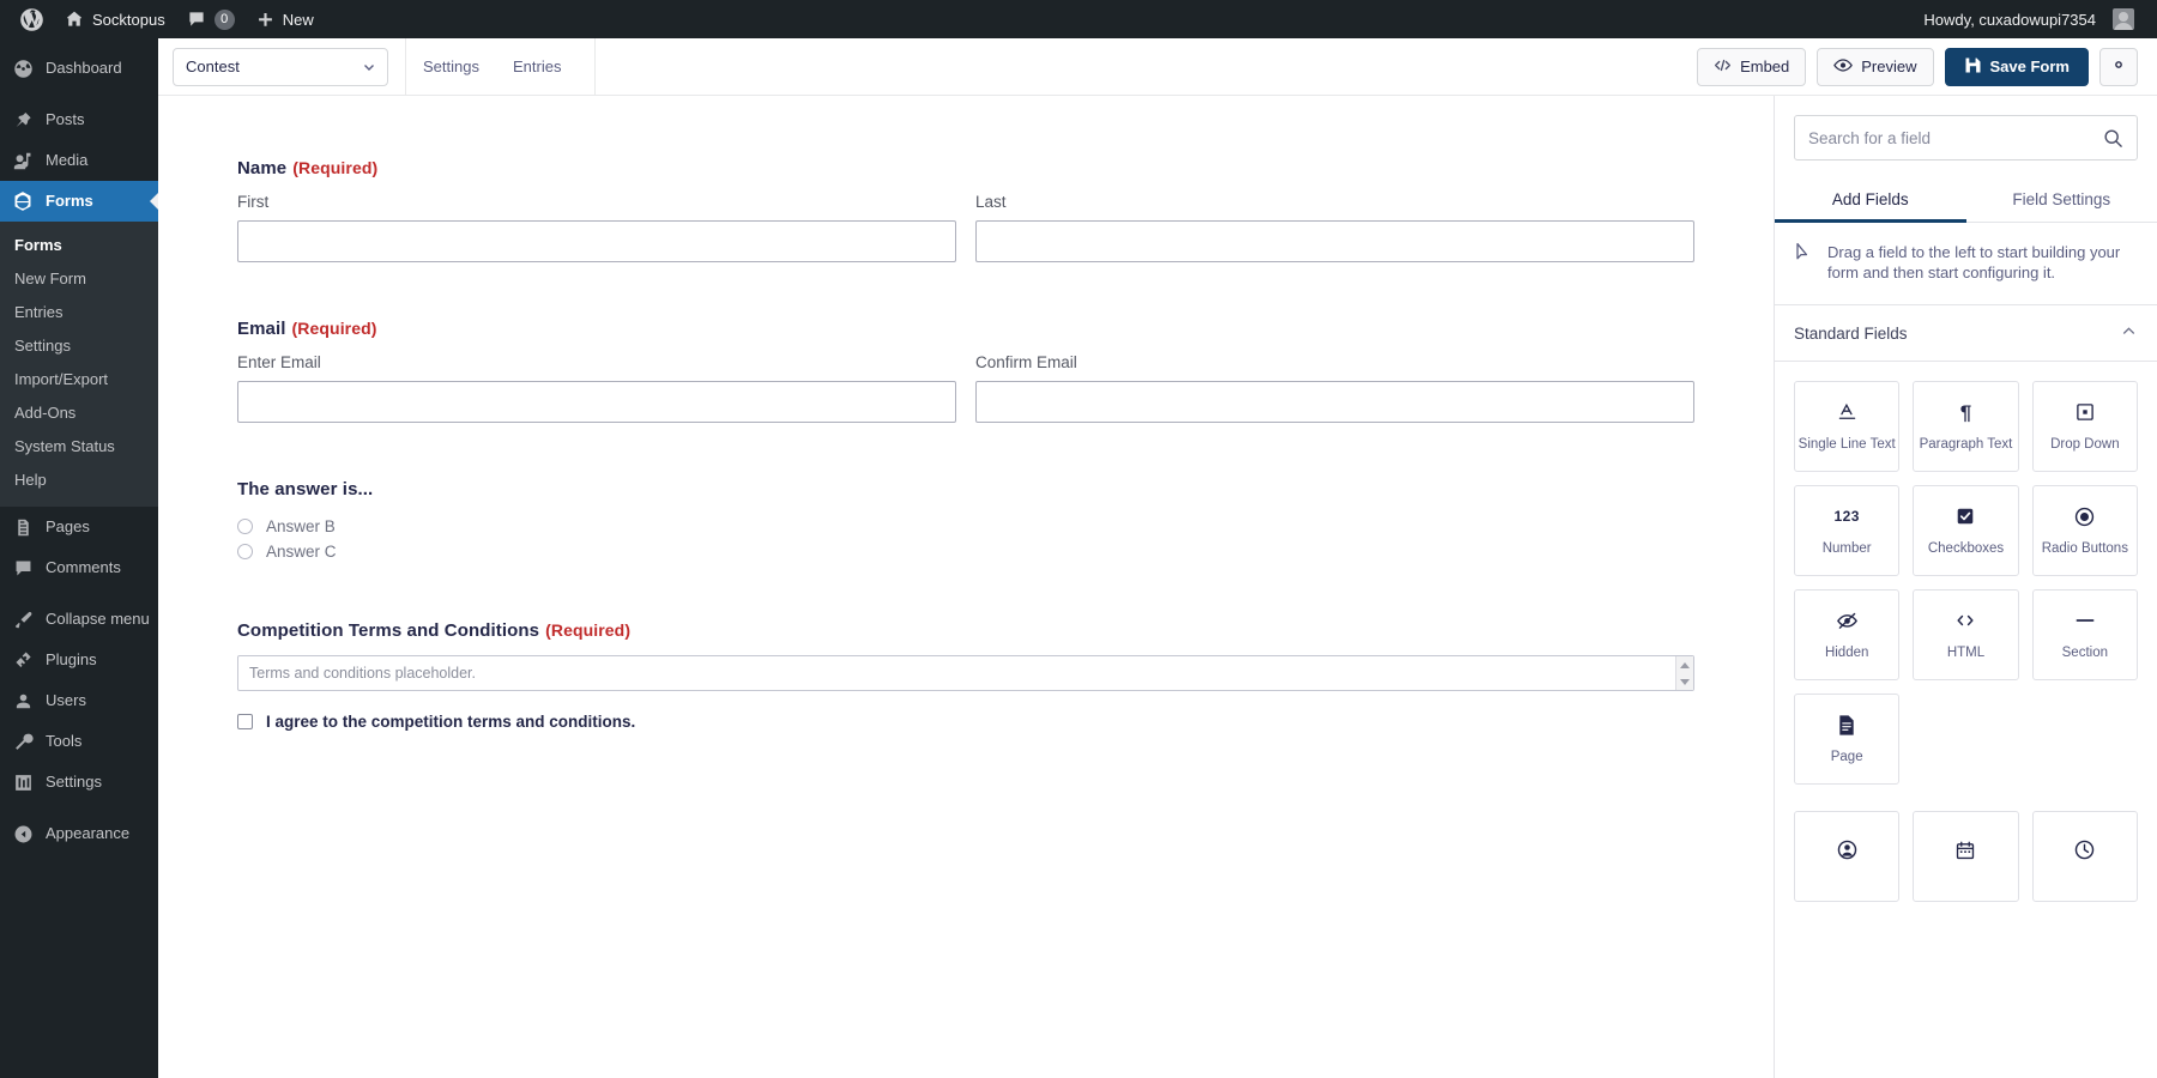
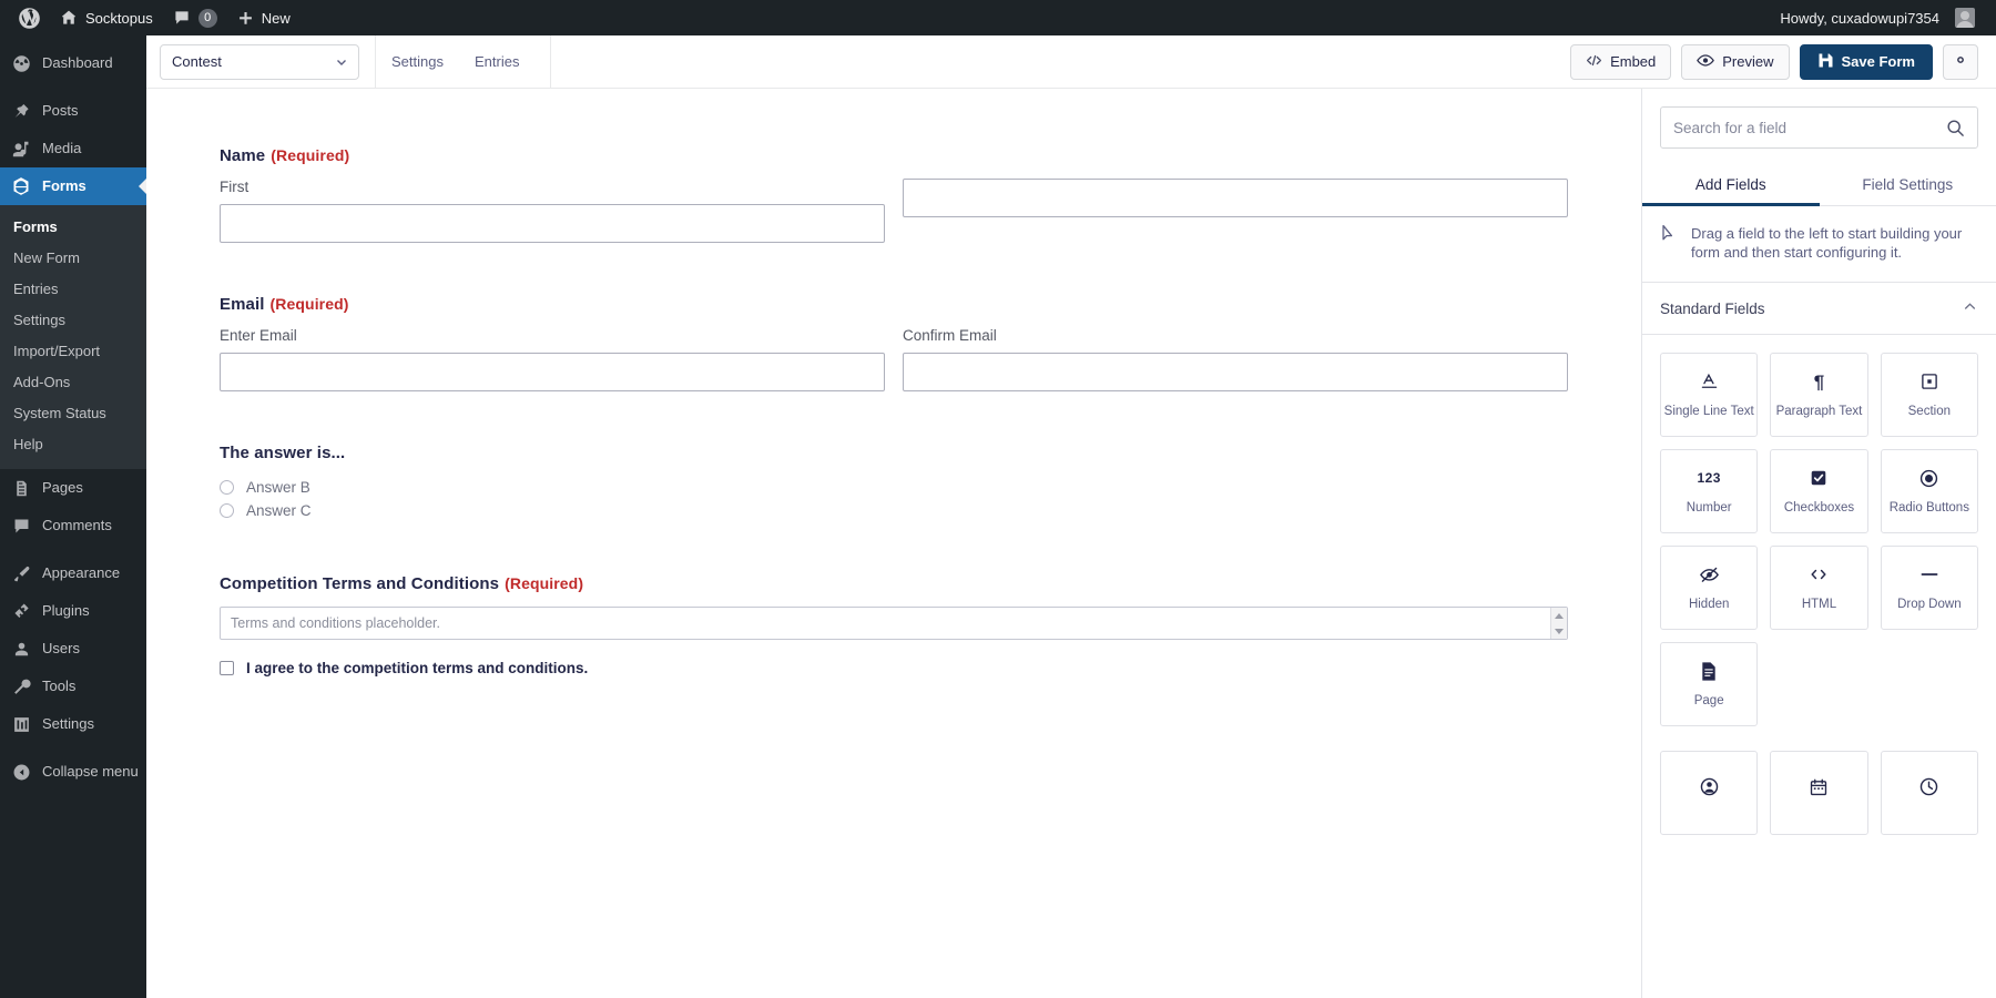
  Socktopus
  0
  New
  Howdy, cuxadowupi7354
  Dashboard
  Posts
  Media
  Forms
  Forms
  New Form
  Entries
  Settings
  Import/Export
  Add-Ons
  System Status
  Help
  Pages
  Comments
- Collapse menu
+ Appearance
  Plugins
  Users
  Tools
  Settings
- Appearance
+ Collapse menu
  Contest
  Settings
  Entries
  Embed
  Preview
  Save Form
  Name (Required)
  First
- Last
  Email (Required)
  Enter Email
  Confirm Email
  The answer is...
  Answer B
  Answer C
  Competition Terms and Conditions (Required)
  Terms and conditions placeholder.
  I agree to the competition terms and conditions.
  Search for a field
  Add Fields
  Field Settings
  Drag a field to the left to start building your form and then start configuring it.
  Standard Fields
  Single Line Text
  ¶
  Paragraph Text
- Drop Down
+ Section
  123
  Number
  Checkboxes
  Radio Buttons
  Hidden
  HTML
- Section
+ Drop Down
  Page
